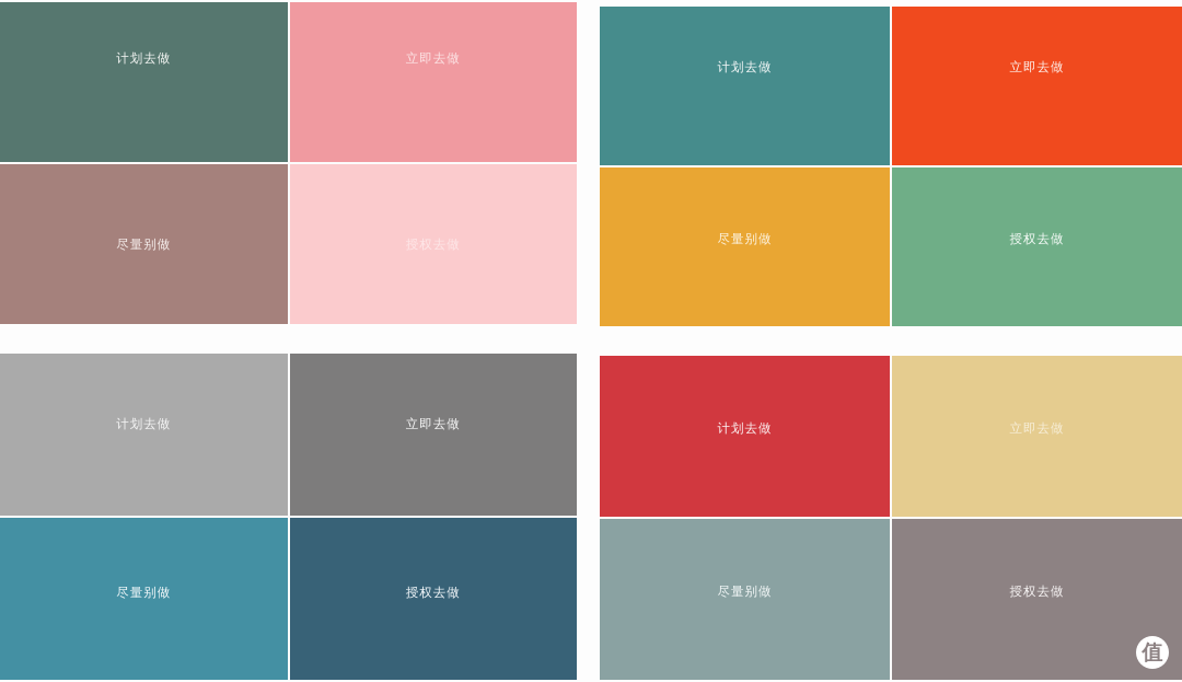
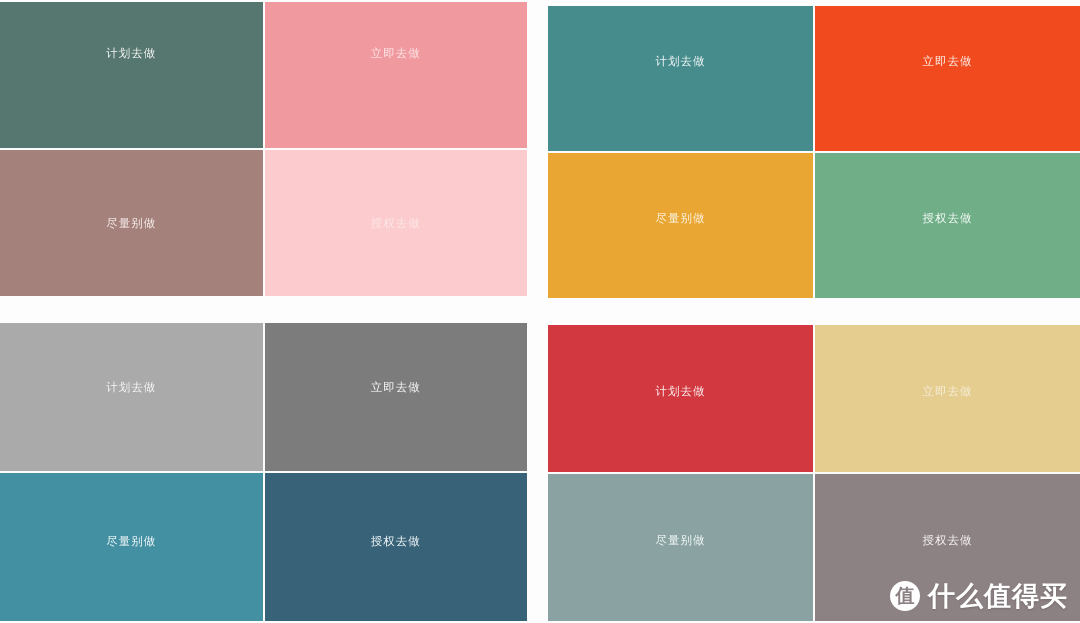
  计划去做
  立即去做
  尽量别做
  授权去做
  计划去做
  立即去做
  尽量别做
  授权去做
  计划去做
  立即去做
  尽量别做
  授权去做
  计划去做
  立即去做
  尽量别做
  授权去做
  值
+ 什么值得买
